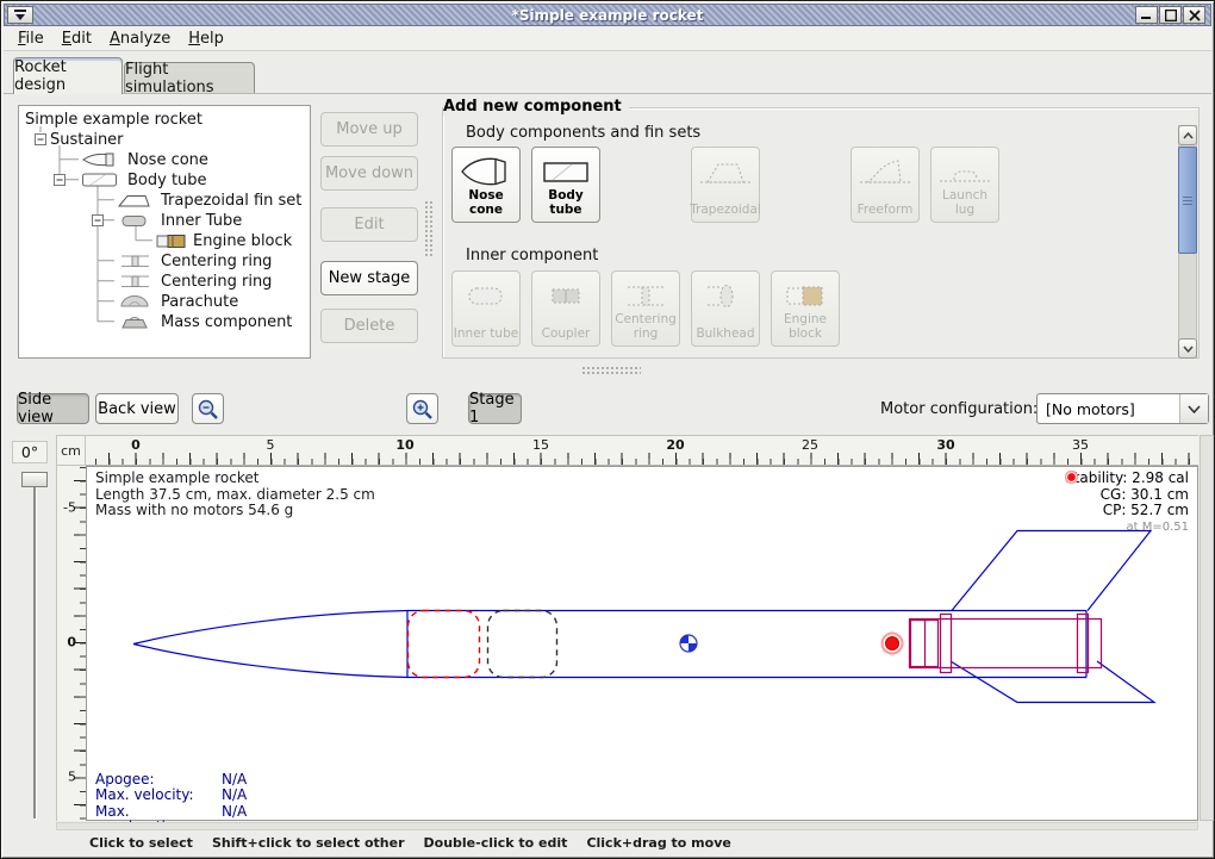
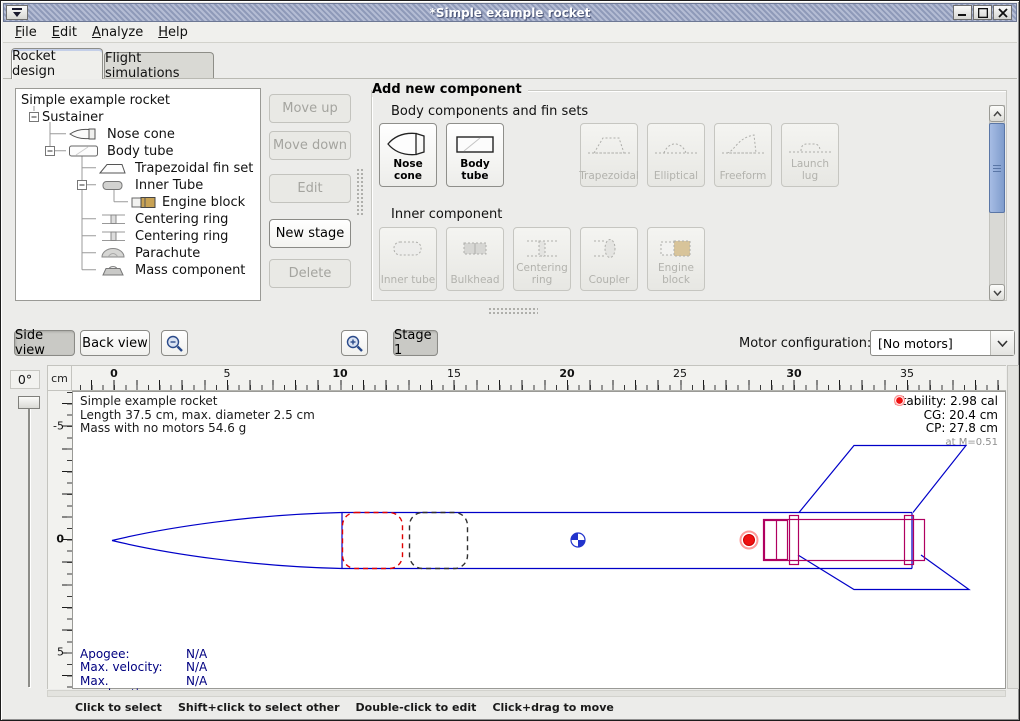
  *Simple example rocket
  File
  Edit
  Analyze
  Help
  Rocket design
  Flight simulations
  Simple example rocket
  Sustainer
  Nose cone
  Body tube
  Trapezoidal fin set
  Inner Tube
  Engine block
  Centering ring
  Centering ring
  Parachute
  Mass component
  Move up
  Move down
  Edit
  New stage
  Delete
  Add new component
  Body components and fin sets
  Nose cone
  Body tube
  Trapezoidal
+ Elliptical
  Freeform
  Launch lug
  Inner component
  Inner tube
- Coupler
+ Bulkhead
  Centering ring
- Bulkhead
+ Coupler
  Engine block
  Side view
  Back view
  Stage 1
  Motor configuration
  [No motors]
  0°
  cm
  0
  5
  10
  15
  20
  25
  30
  35
  -5
  0
  5
  Simple example rocket
  Length 37.5 cm, max. diameter 2.5 cm
  Mass with no motors 54.6 g
  ability: 2.98 cal
- CG: 30.1 cm
+ CG: 20.4 cm
- CP: 52.7 cm
+ CP: 27.8 cm
  at M=0.51
  Apogee:
  N/A
  Max. velocity:
  N/A
  N/A
  Click to select
  Shift+click to select other
  Double-click to edit
  Click+drag to move
